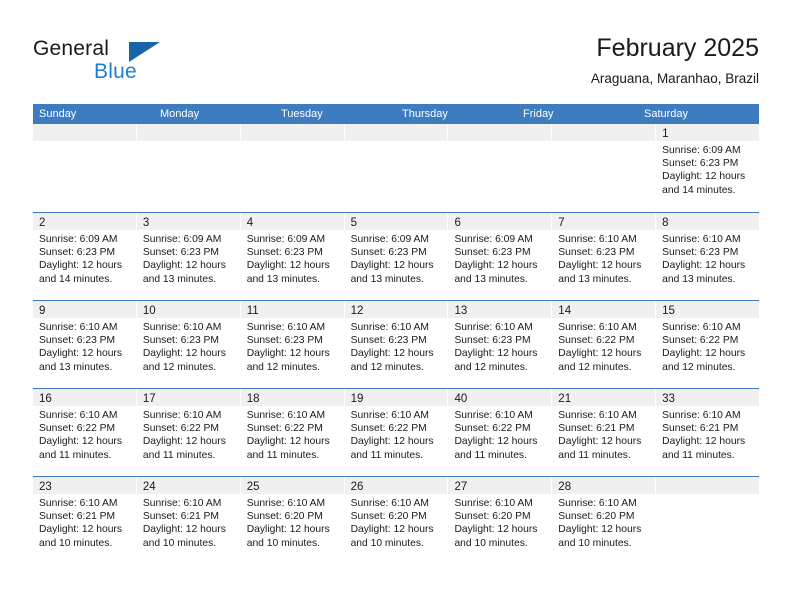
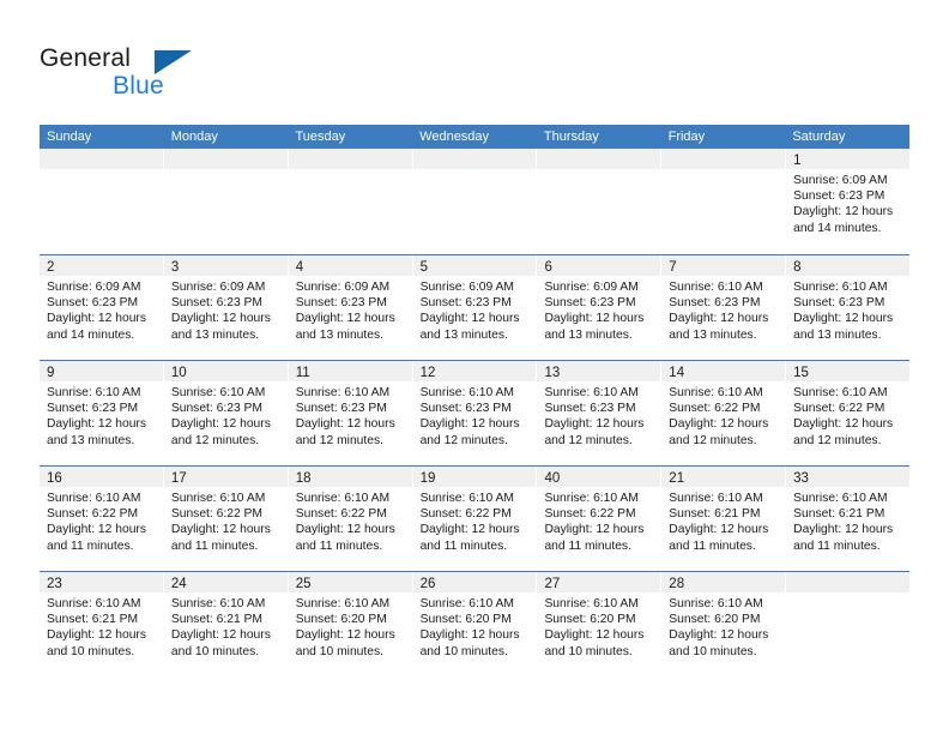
  General
  Blue
- February 2025
- Araguana, Maranhao, Brazil
  Sunday
  Monday
  Tuesday
+ Wednesday
  Thursday
  Friday
  Saturday
  1
  Sunrise: 6:09 AM
  Sunset: 6:23 PM
  Daylight: 12 hours and 14 minutes.
  2
  Sunrise: 6:09 AM
  Sunset: 6:23 PM
  Daylight: 12 hours and 14 minutes.
  3
  Sunrise: 6:09 AM
  Sunset: 6:23 PM
  Daylight: 12 hours and 13 minutes.
  4
  Sunrise: 6:09 AM
  Sunset: 6:23 PM
  Daylight: 12 hours and 13 minutes.
  5
  Sunrise: 6:09 AM
  Sunset: 6:23 PM
  Daylight: 12 hours and 13 minutes.
  6
  Sunrise: 6:09 AM
  Sunset: 6:23 PM
  Daylight: 12 hours and 13 minutes.
  7
  Sunrise: 6:10 AM
  Sunset: 6:23 PM
  Daylight: 12 hours and 13 minutes.
  8
  Sunrise: 6:10 AM
  Sunset: 6:23 PM
  Daylight: 12 hours and 13 minutes.
  9
  Sunrise: 6:10 AM
  Sunset: 6:23 PM
  Daylight: 12 hours and 13 minutes.
  10
  Sunrise: 6:10 AM
  Sunset: 6:23 PM
  Daylight: 12 hours and 12 minutes.
  11
  Sunrise: 6:10 AM
  Sunset: 6:23 PM
  Daylight: 12 hours and 12 minutes.
  12
  Sunrise: 6:10 AM
  Sunset: 6:23 PM
  Daylight: 12 hours and 12 minutes.
  13
  Sunrise: 6:10 AM
  Sunset: 6:23 PM
  Daylight: 12 hours and 12 minutes.
  14
  Sunrise: 6:10 AM
  Sunset: 6:22 PM
  Daylight: 12 hours and 12 minutes.
  15
  Sunrise: 6:10 AM
  Sunset: 6:22 PM
  Daylight: 12 hours and 12 minutes.
  16
  Sunrise: 6:10 AM
  Sunset: 6:22 PM
  Daylight: 12 hours and 11 minutes.
  17
  Sunrise: 6:10 AM
  Sunset: 6:22 PM
  Daylight: 12 hours and 11 minutes.
  18
  Sunrise: 6:10 AM
  Sunset: 6:22 PM
  Daylight: 12 hours and 11 minutes.
  19
  Sunrise: 6:10 AM
  Sunset: 6:22 PM
  Daylight: 12 hours and 11 minutes.
  40
  Sunrise: 6:10 AM
  Sunset: 6:22 PM
  Daylight: 12 hours and 11 minutes.
  21
  Sunrise: 6:10 AM
  Sunset: 6:21 PM
  Daylight: 12 hours and 11 minutes.
  33
  Sunrise: 6:10 AM
  Sunset: 6:21 PM
  Daylight: 12 hours and 11 minutes.
  23
  Sunrise: 6:10 AM
  Sunset: 6:21 PM
  Daylight: 12 hours and 10 minutes.
  24
  Sunrise: 6:10 AM
  Sunset: 6:21 PM
  Daylight: 12 hours and 10 minutes.
  25
  Sunrise: 6:10 AM
  Sunset: 6:20 PM
  Daylight: 12 hours and 10 minutes.
  26
  Sunrise: 6:10 AM
  Sunset: 6:20 PM
  Daylight: 12 hours and 10 minutes.
  27
  Sunrise: 6:10 AM
  Sunset: 6:20 PM
  Daylight: 12 hours and 10 minutes.
  28
  Sunrise: 6:10 AM
  Sunset: 6:20 PM
  Daylight: 12 hours and 10 minutes.
